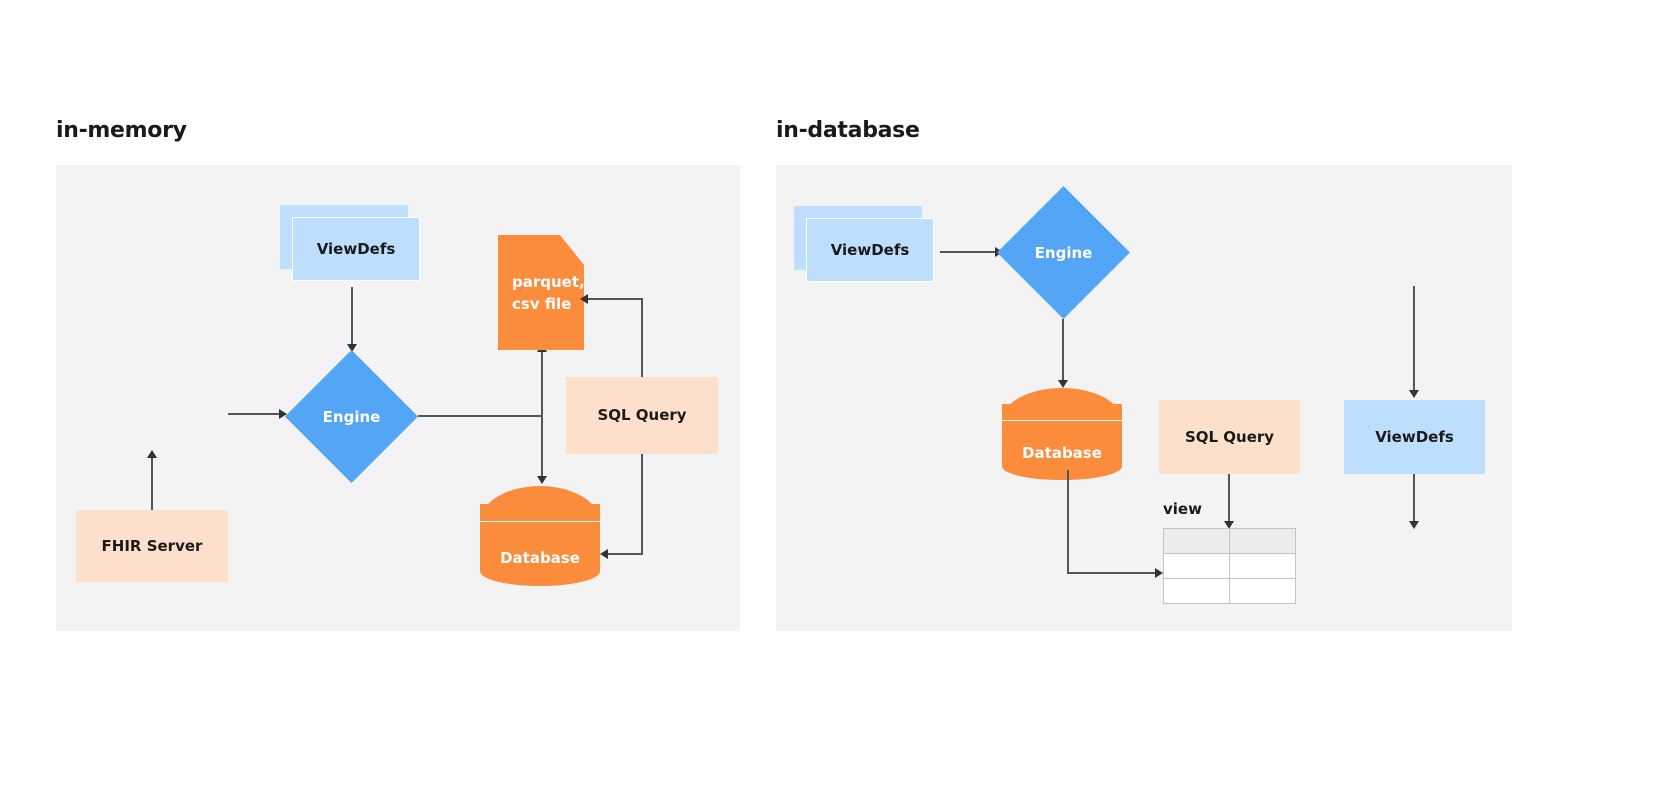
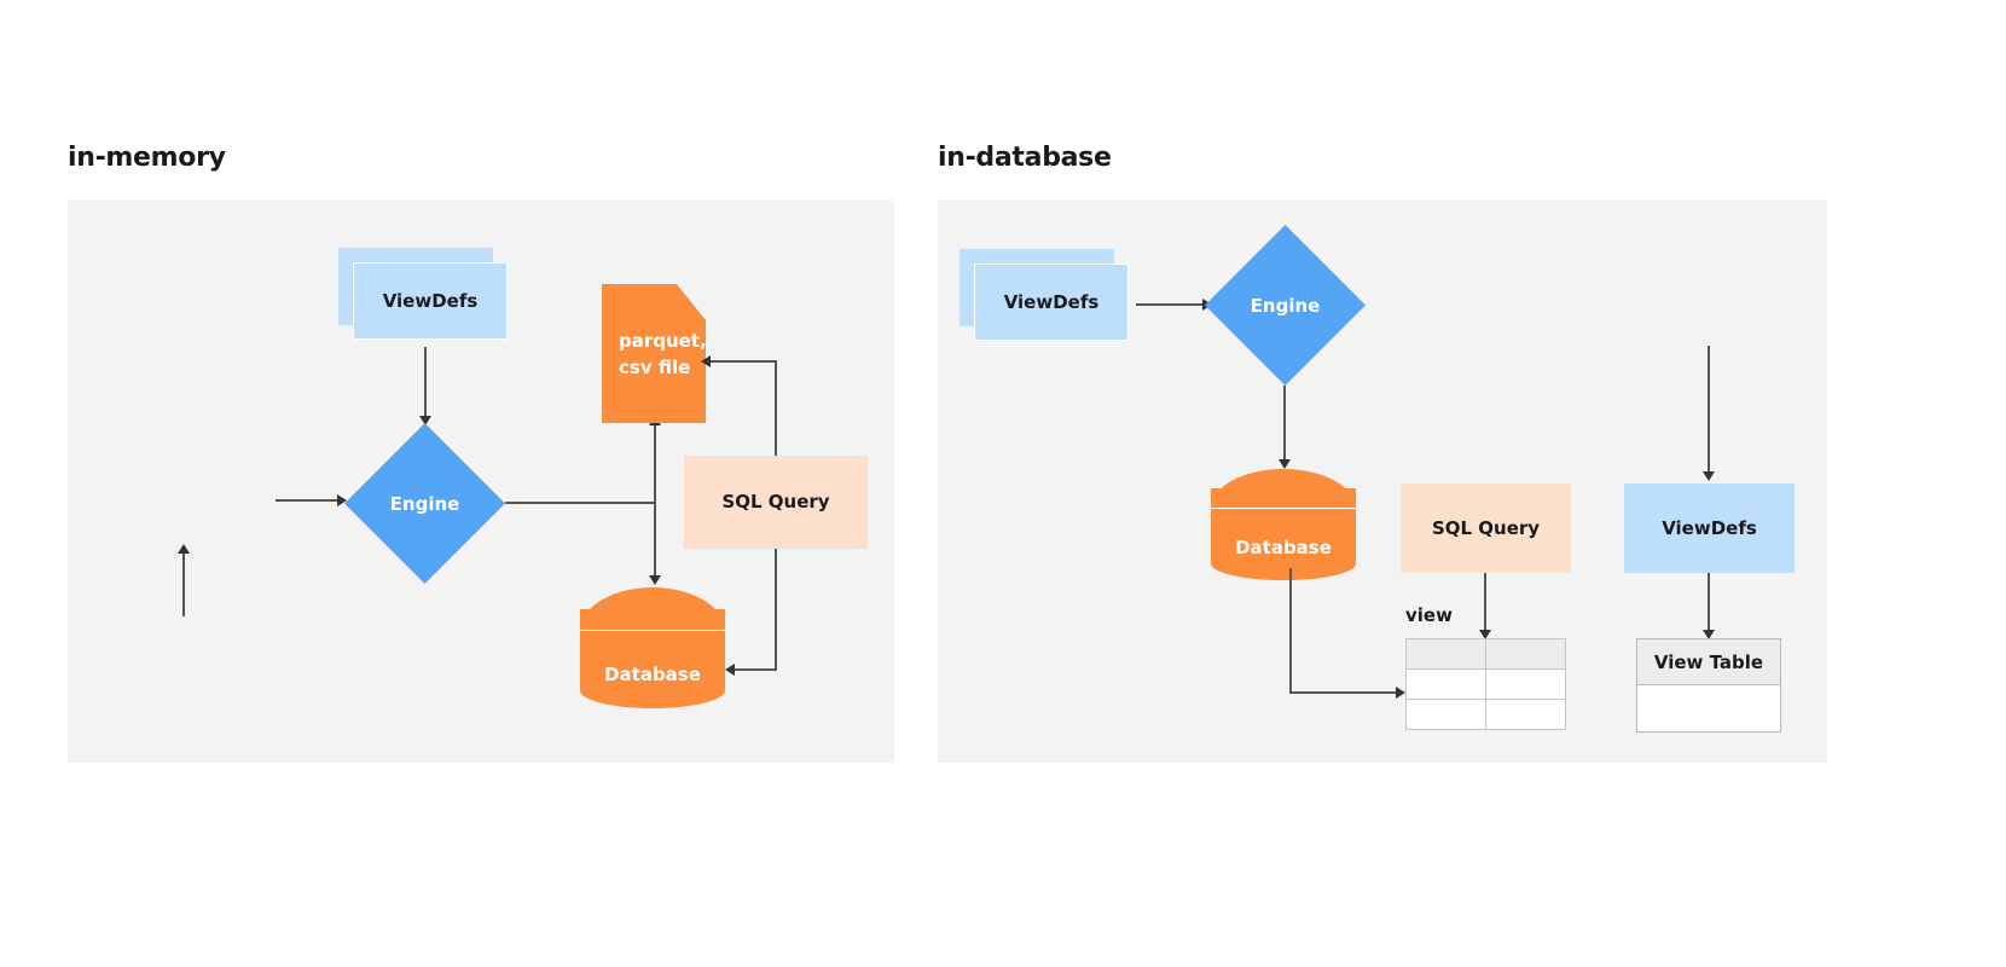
  in-memory
  ViewDefs
- FHIR Server
  Engine
  parquet,
  csv file
  SQL Query
  Database
  in-database
  ViewDefs
  Engine
  Database
  SQL Query
  view
  ViewDefs
+ View Table
